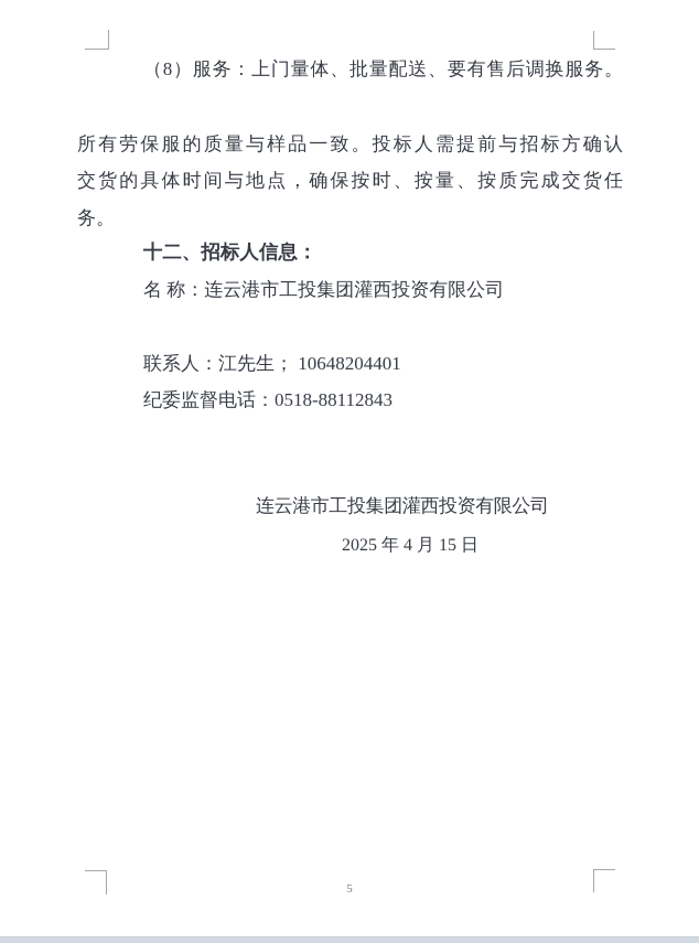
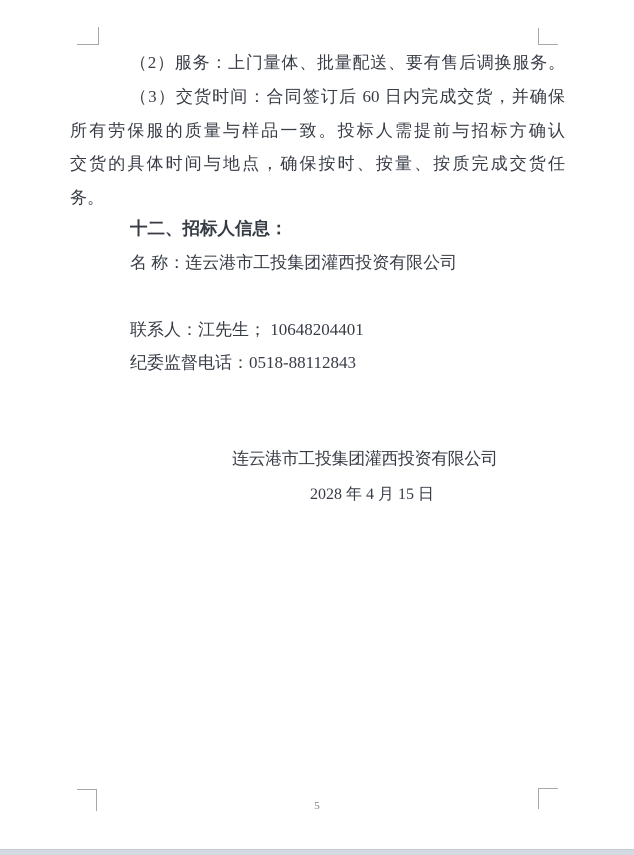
- （8）服务：上门量体、批量配送、要有售后调换服务。
+ （2）服务：上门量体、批量配送、要有售后调换服务。
+ （3）交货时间：合同签订后 60 日内完成交货，并确保
  所有劳保服的质量与样品一致。投标人需提前与招标方确认
  交货的具体时间与地点，确保按时、按量、按质完成交货任
  务。
  十二、招标人信息：
  名 称：连云港市工投集团灌西投资有限公司
  联系人：江先生； 10648204401
  纪委监督电话：0518-88112843
  连云港市工投集团灌西投资有限公司
- 2025 年 4 月 15 日
+ 2028 年 4 月 15 日
  5
